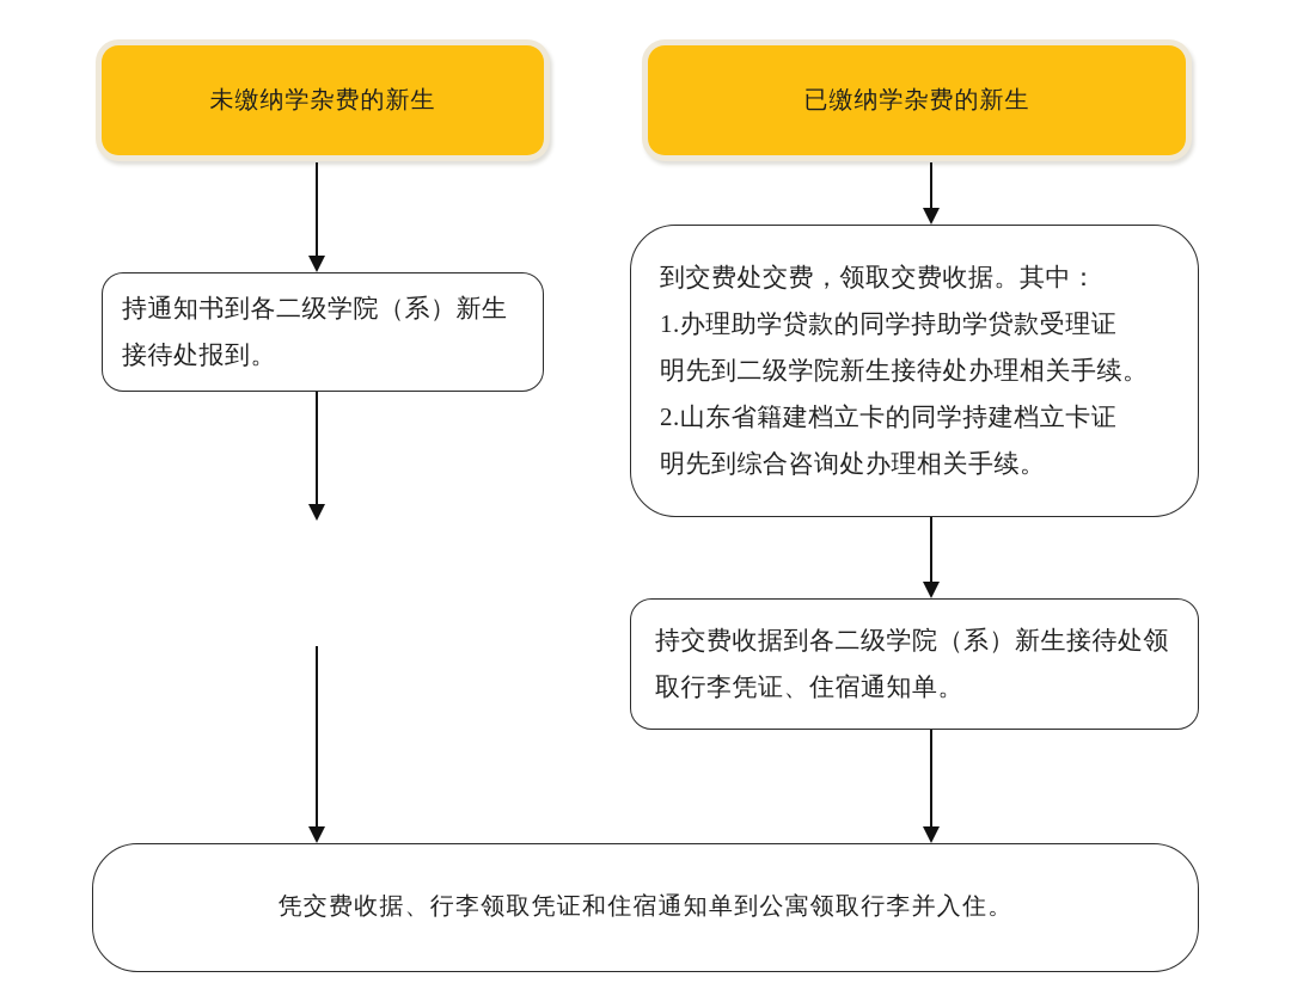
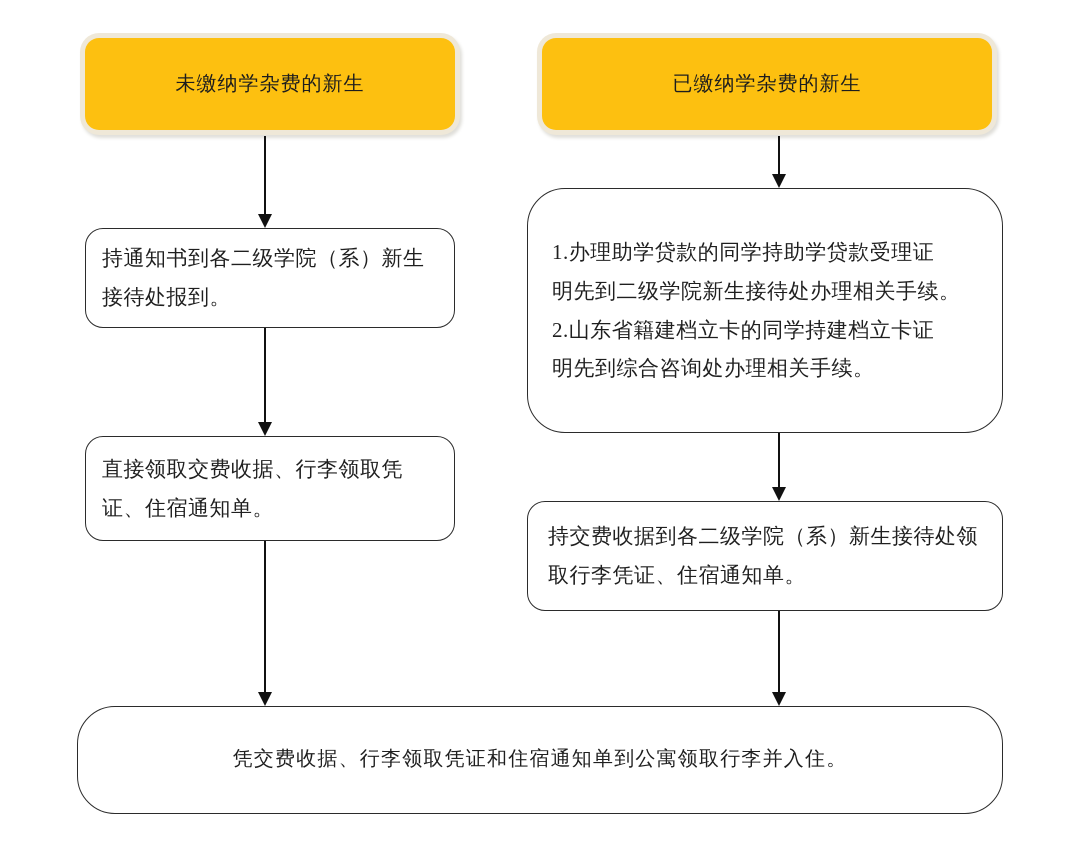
  未缴纳学杂费的新生
  持通知书到各二级学院（系）新生接待处报到。
+ 直接领取交费收据、行李领取凭证、住宿通知单。
  已缴纳学杂费的新生
- 到交费处交费，领取交费收据。其中：
  1.办理助学贷款的同学持助学贷款受理证
  明先到二级学院新生接待处办理相关手续。
  2.山东省籍建档立卡的同学持建档立卡证
  明先到综合咨询处办理相关手续。
  持交费收据到各二级学院（系）新生接待处领取行李凭证、住宿通知单。
  凭交费收据、行李领取凭证和住宿通知单到公寓领取行李并入住。
